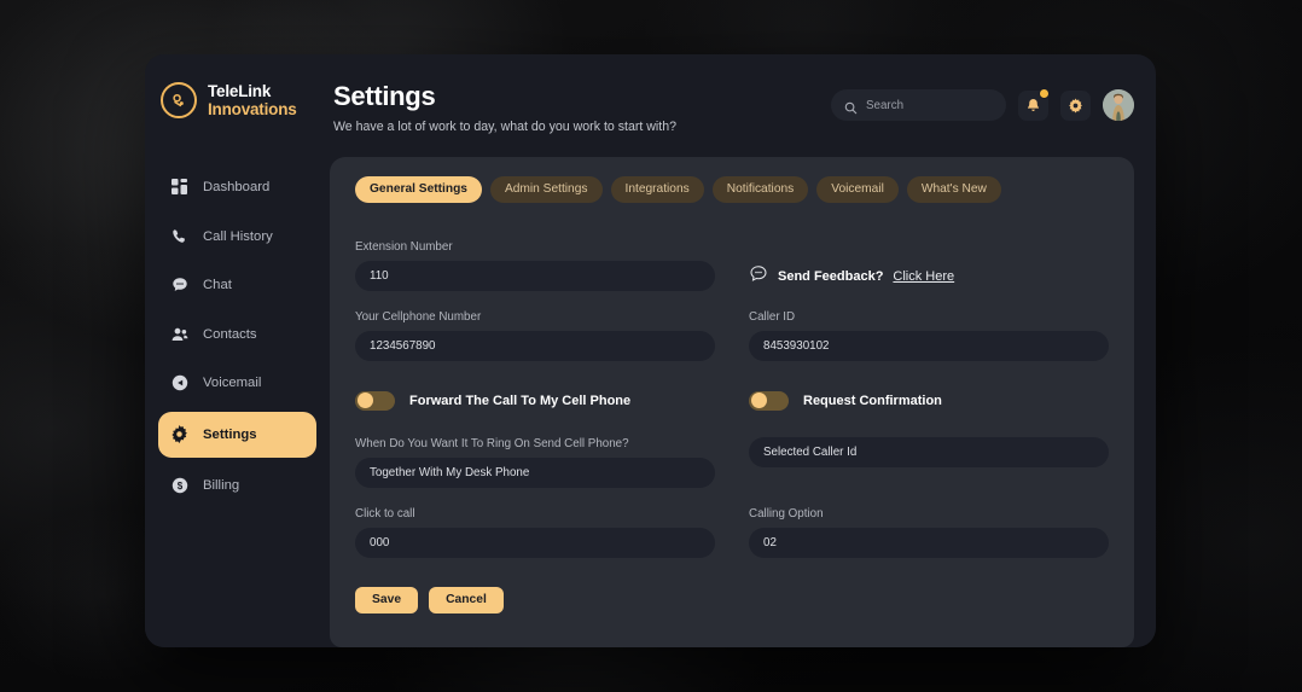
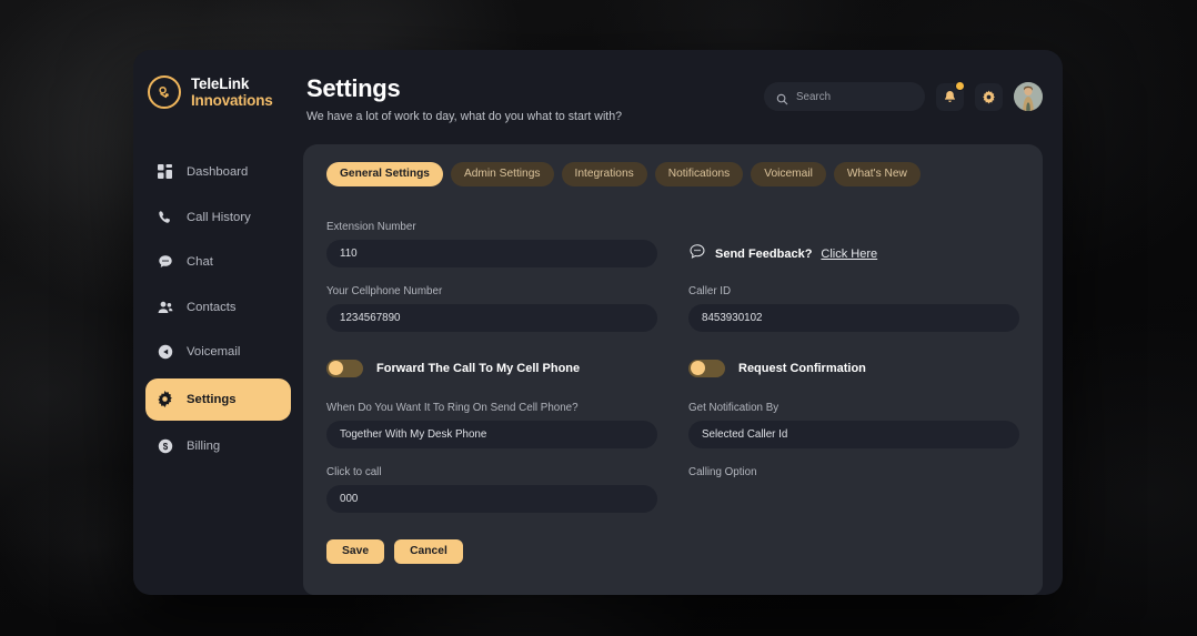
  TeleLink
  Innovations
  Dashboard
  Call History
  Chat
  Contacts
  Voicemail
  Settings
  $
  Billing
  Settings
- We have a lot of work to day, what do you work to start with?
+ We have a lot of work to day, what do you what to start with?
  Search
  General Settings
  Admin Settings
  Integrations
  Notifications
  Voicemail
  What's New
  Extension Number
  110
  Send Feedback?
  Click Here
  Your Cellphone Number
  1234567890
  Caller ID
  8453930102
  Forward The Call To My Cell Phone
  Request Confirmation
  When Do You Want It To Ring On Send Cell Phone?
  Together With My Desk Phone
+ Get Notification By
  Selected Caller Id
  Click to call
  000
  Calling Option
- 02
  Save
  Cancel
